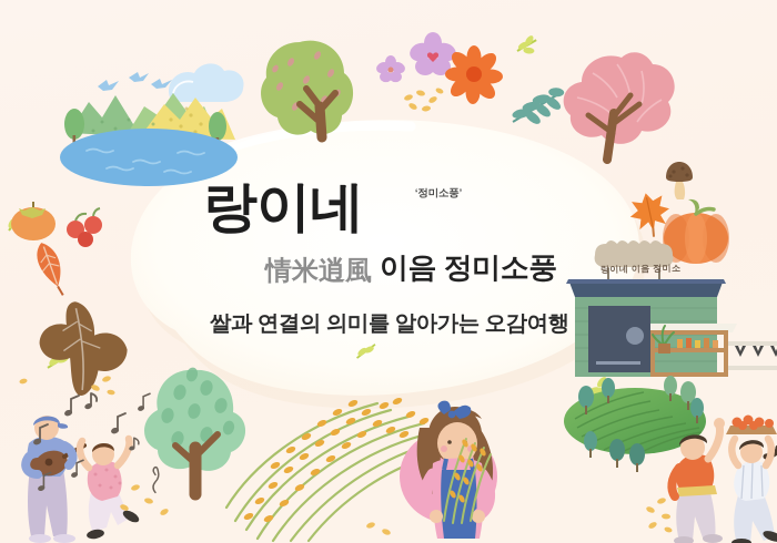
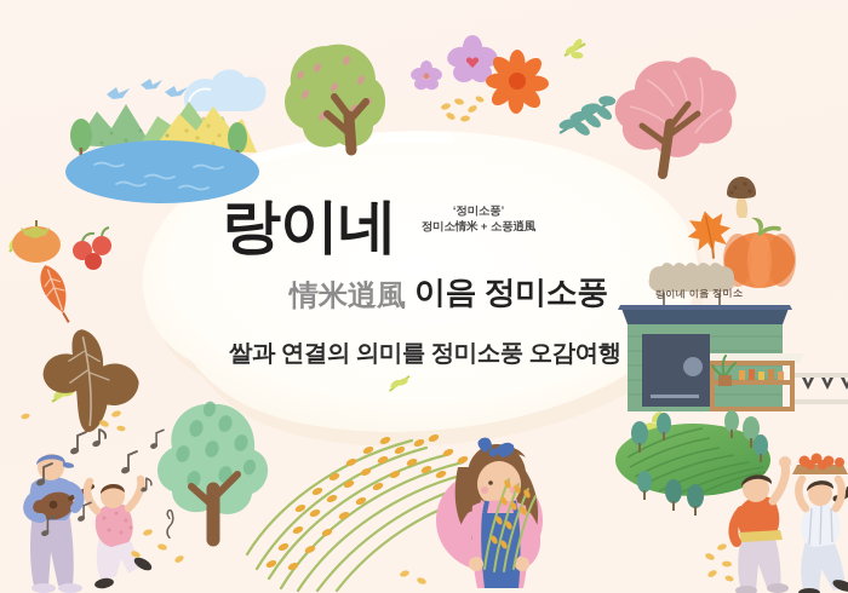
  랑이네
  ‘정미소풍’
+ 정미소情米 + 소풍逍風
  情米逍風
  이음 정미소풍
- 쌀과 연결의 의미를 알아가는 오감여행
+ 쌀과 연결의 의미를 정미소풍 오감여행
  랑이네 이음 정미소
